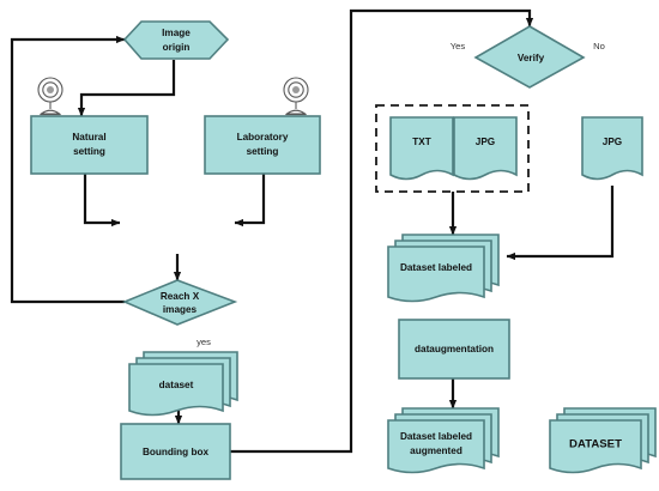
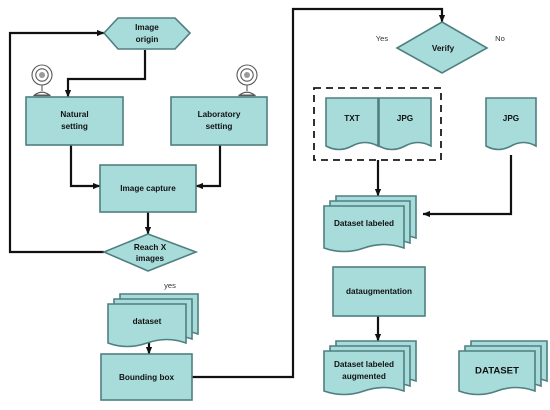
  Image
  origin
  Natural
  setting
  Laboratory
  setting
+ Image capture
  Reach X
  images
  yes
  dataset
  Bounding box
  Verify
  Yes
  No
  TXT
  JPG
  JPG
  Dataset labeled
  dataugmentation
  Dataset labeled
  augmented
  DATASET
